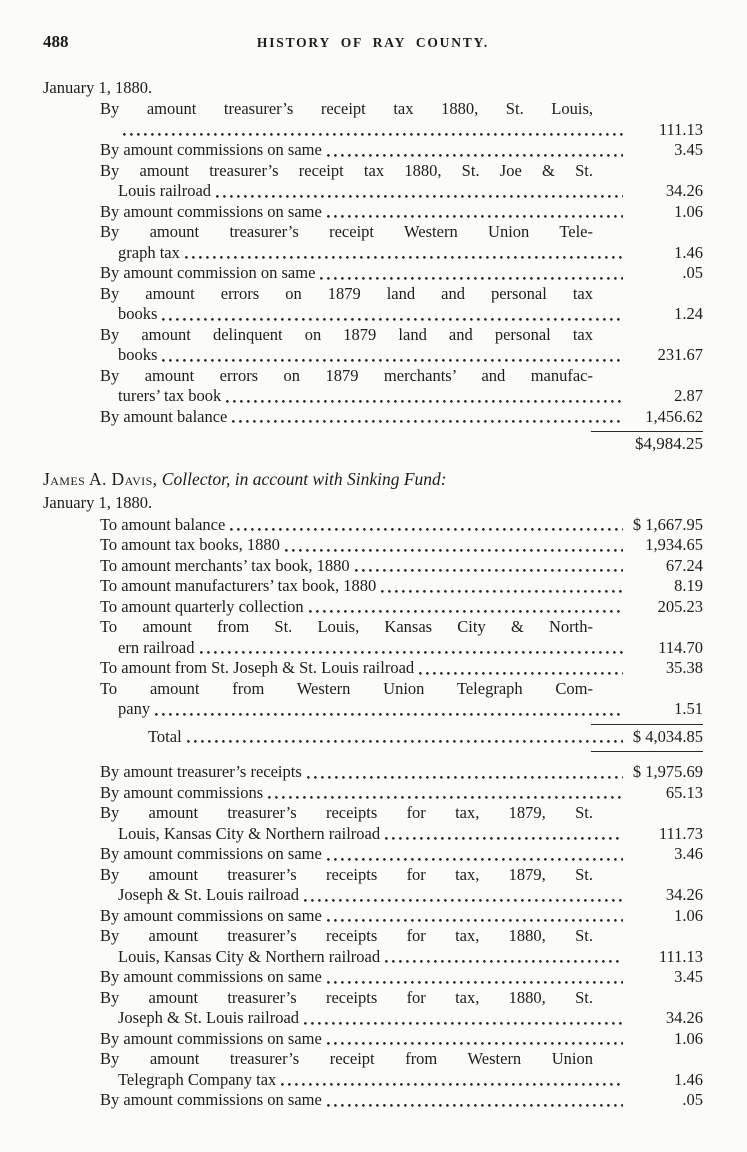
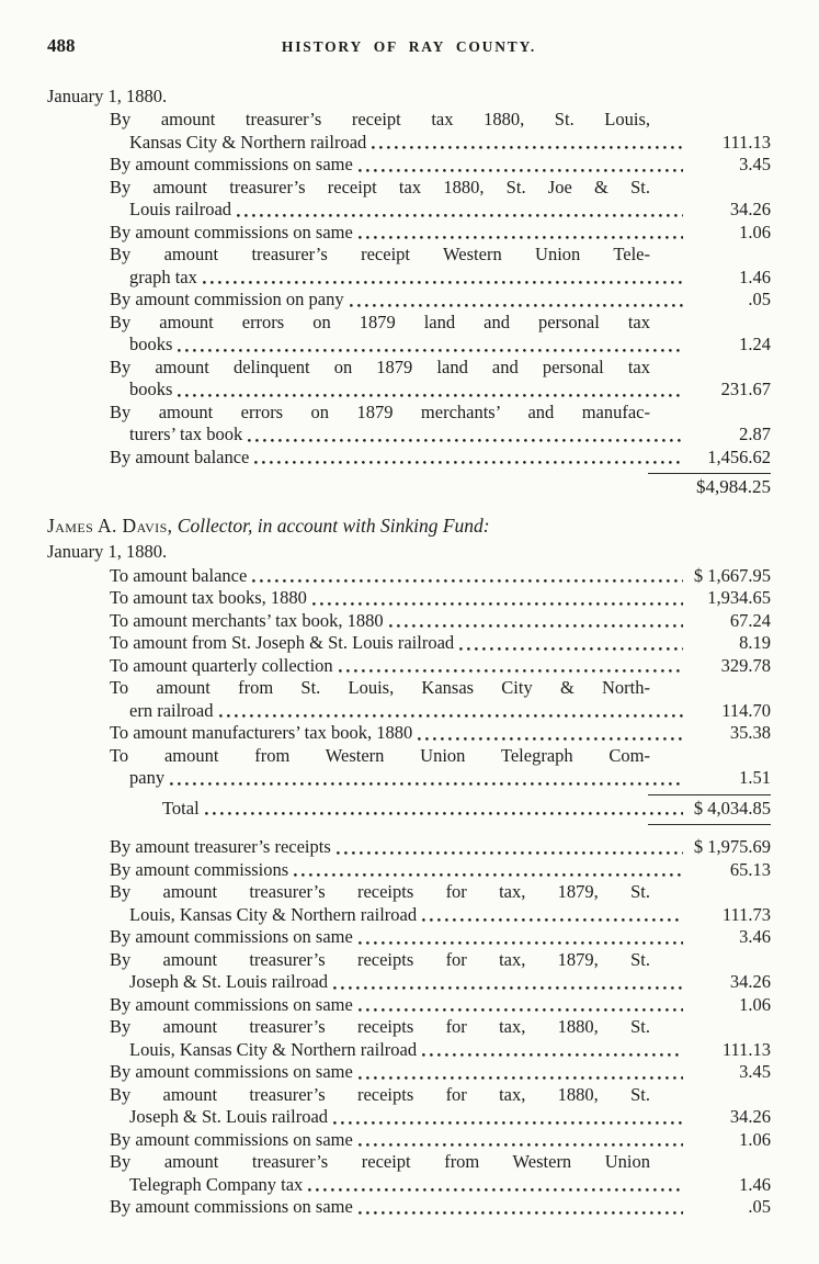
  488
  HISTORY OF RAY COUNTY.
  January 1, 1880.
  By amount treasurer’s receipt tax 1880, St. Louis,
+ Kansas City & Northern railroad
  111.13
  By amount commissions on same
  3.45
  By amount treasurer’s receipt tax 1880, St. Joe & St.
  Louis railroad
  34.26
  By amount commissions on same
  1.06
  By amount treasurer’s receipt Western Union Tele-
  graph tax
  1.46
- By amount commission on same
+ By amount commission on pany
  .05
  By amount errors on 1879 land and personal tax
  books
  1.24
  By amount delinquent on 1879 land and personal tax
  books
  231.67
  By amount errors on 1879 merchants’ and manufac-
  turers’ tax book
  2.87
  By amount balance
  1,456.62
  $4,984.25
  James A. Davis, Collector, in account with Sinking Fund:
  January 1, 1880.
  To amount balance
  $ 1,667.95
  To amount tax books, 1880
  1,934.65
  To amount merchants’ tax book, 1880
  67.24
- To amount manufacturers’ tax book, 1880
+ To amount from St. Joseph & St. Louis railroad
  8.19
  To amount quarterly collection
- 205.23
+ 329.78
  To amount from St. Louis, Kansas City & North-
  ern railroad
  114.70
- To amount from St. Joseph & St. Louis railroad
+ To amount manufacturers’ tax book, 1880
  35.38
  To amount from Western Union Telegraph Com-
  pany
  1.51
  Total
  $ 4,034.85
  By amount treasurer’s receipts
  $ 1,975.69
  By amount commissions
  65.13
  By amount treasurer’s receipts for tax, 1879, St.
  Louis, Kansas City & Northern railroad
  111.73
  By amount commissions on same
  3.46
  By amount treasurer’s receipts for tax, 1879, St.
  Joseph & St. Louis railroad
  34.26
  By amount commissions on same
  1.06
  By amount treasurer’s receipts for tax, 1880, St.
  Louis, Kansas City & Northern railroad
  111.13
  By amount commissions on same
  3.45
  By amount treasurer’s receipts for tax, 1880, St.
  Joseph & St. Louis railroad
  34.26
  By amount commissions on same
  1.06
  By amount treasurer’s receipt from Western Union
  Telegraph Company tax
  1.46
  By amount commissions on same
  .05
